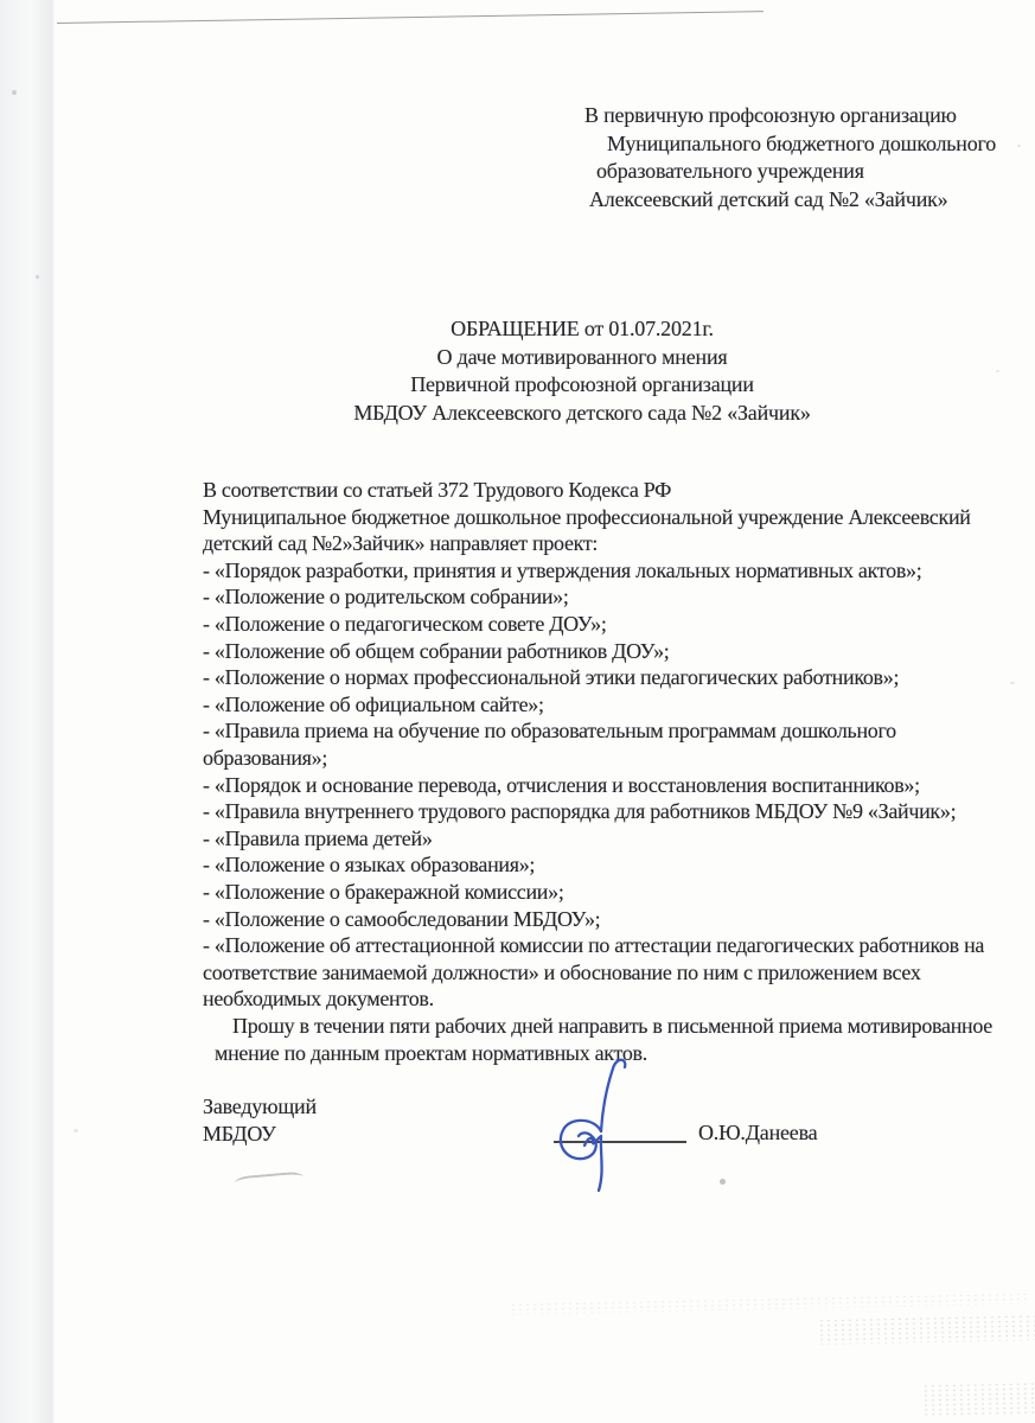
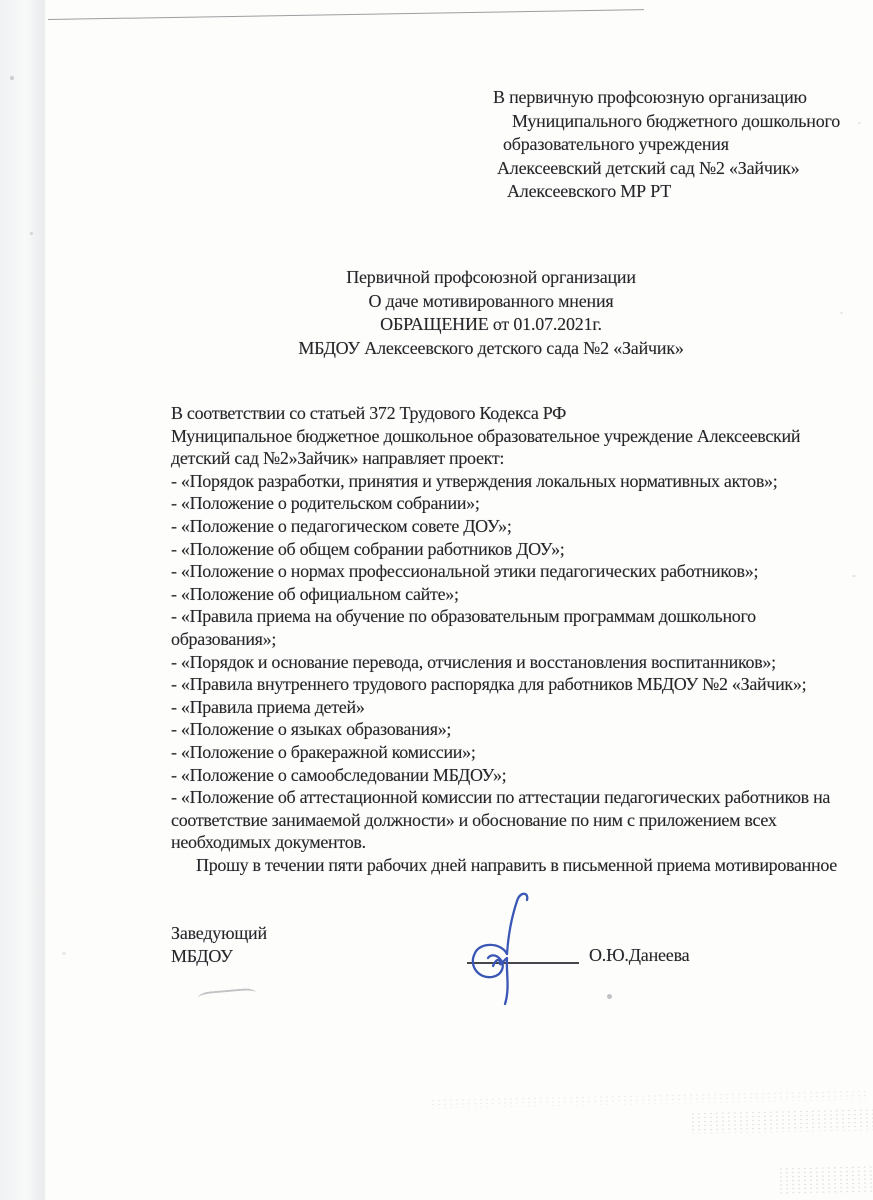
  В первичную профсоюзную организацию
  Муниципального бюджетного дошкольного
  образовательного учреждения
  Алексеевский детский сад №2 «Зайчик»
+ Алексеевского МР РТ
- ОБРАЩЕНИЕ от 01.07.2021г.
+ Первичной профсоюзной организации
  О даче мотивированного мнения
- Первичной профсоюзной организации
+ ОБРАЩЕНИЕ от 01.07.2021г.
  МБДОУ Алексеевского детского сада №2 «Зайчик»
  В соответствии со статьей 372 Трудового Кодекса РФ
- Муниципальное бюджетное дошкольное профессиональной учреждение Алексеевский
+ Муниципальное бюджетное дошкольное образовательное учреждение Алексеевский
  детский сад №2»Зайчик» направляет проект:
  - «Порядок разработки, принятия и утверждения локальных нормативных актов»;
  - «Положение о родительском собрании»;
  - «Положение о педагогическом совете ДОУ»;
  - «Положение об общем собрании работников ДОУ»;
  - «Положение о нормах профессиональной этики педагогических работников»;
  - «Положение об официальном сайте»;
  - «Правила приема на обучение по образовательным программам дошкольного
  образования»;
  - «Порядок и основание перевода, отчисления и восстановления воспитанников»;
- - «Правила внутреннего трудового распорядка для работников МБДОУ №9 «Зайчик»;
+ - «Правила внутреннего трудового распорядка для работников МБДОУ №2 «Зайчик»;
  - «Правила приема детей»
  - «Положение о языках образования»;
  - «Положение о бракеражной комиссии»;
  - «Положение о самообследовании МБДОУ»;
  - «Положение об аттестационной комиссии по аттестации педагогических работников на
  соответствие занимаемой должности» и обоснование по ним с приложением всех
  необходимых документов.
  Прошу в течении пяти рабочих дней направить в письменной приема мотивированное
- мнение по данным проектам нормативных актов.
  Заведующий
  МБДОУ
  О.Ю.Данеева
